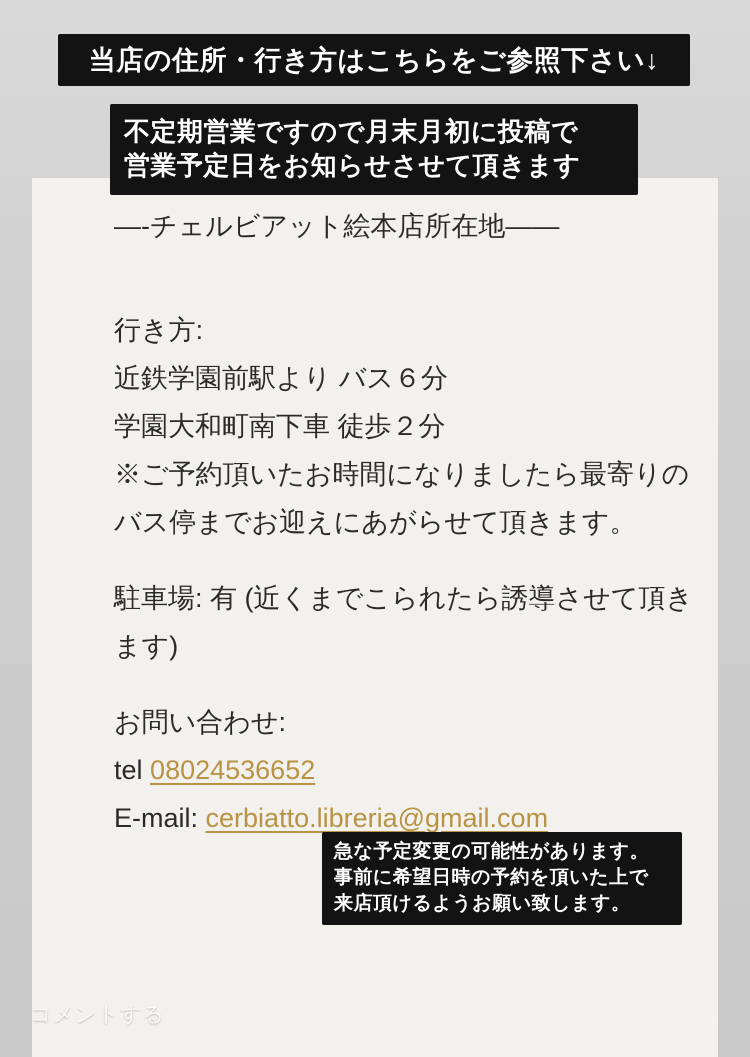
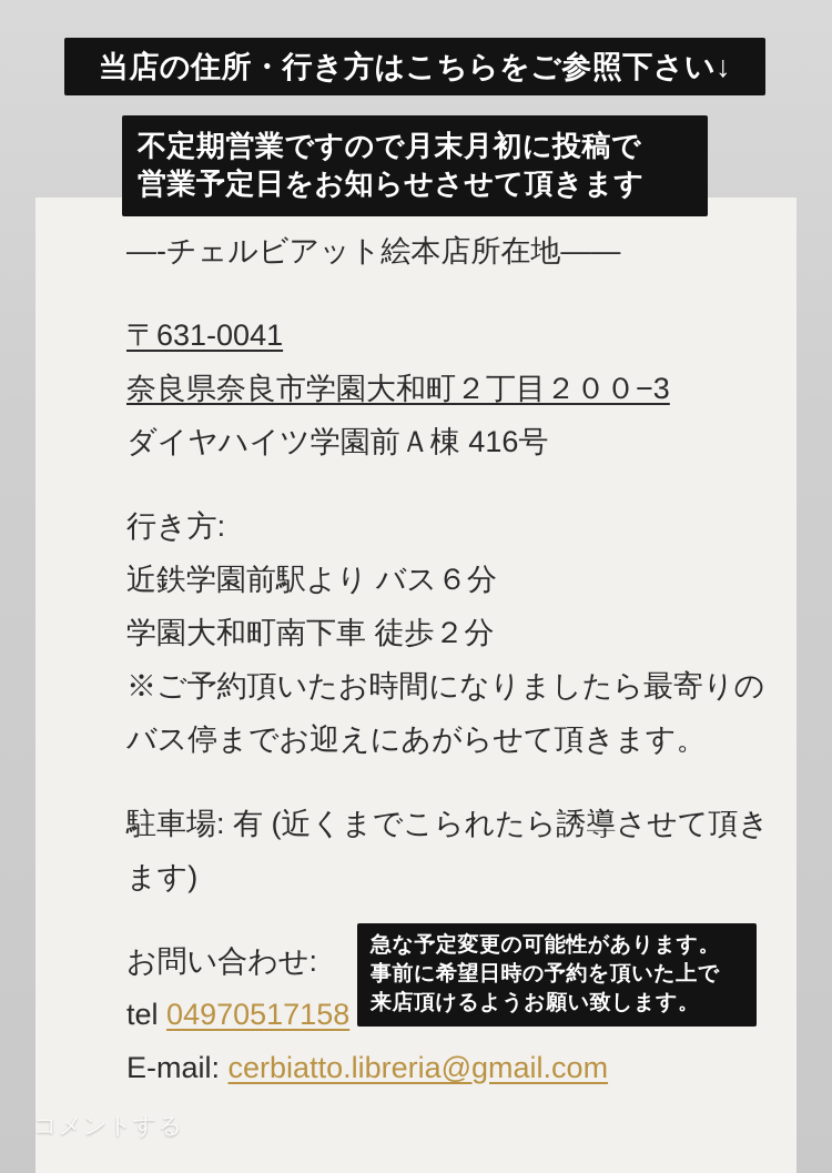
  —-チェルビアット絵本店所在地——
+ 〒631-0041
+ 奈良県奈良市学園大和町２丁目２００−3
+ ダイヤハイツ学園前Ａ棟 416号
  行き方:
  近鉄学園前駅より バス６分
  学園大和町南下車 徒歩２分
  ※ご予約頂いたお時間になりましたら最寄りのバス停までお迎えにあがらせて頂きます。
  駐車場: 有 (近くまでこられたら誘導させて頂きます)
  お問い合わせ:
- tel 08024536652
+ tel 04970517158
  E-mail: cerbiatto.libreria@gmail.com
  当店の住所・行き方はこちらをご参照下さい↓
  不定期営業ですので月末月初に投稿で
  営業予定日をお知らせさせて頂きます
  急な予定変更の可能性があります。
  事前に希望日時の予約を頂いた上で
  来店頂けるようお願い致します。
  コメントする
